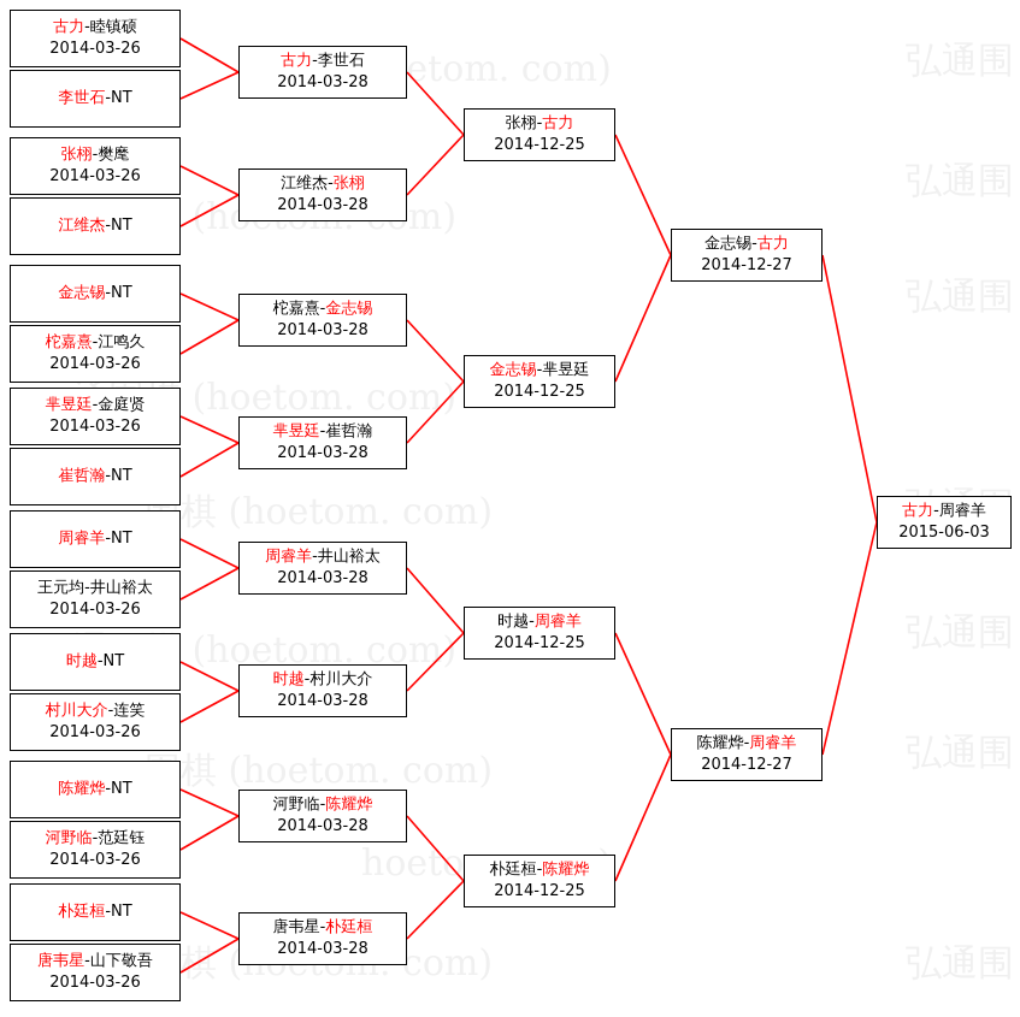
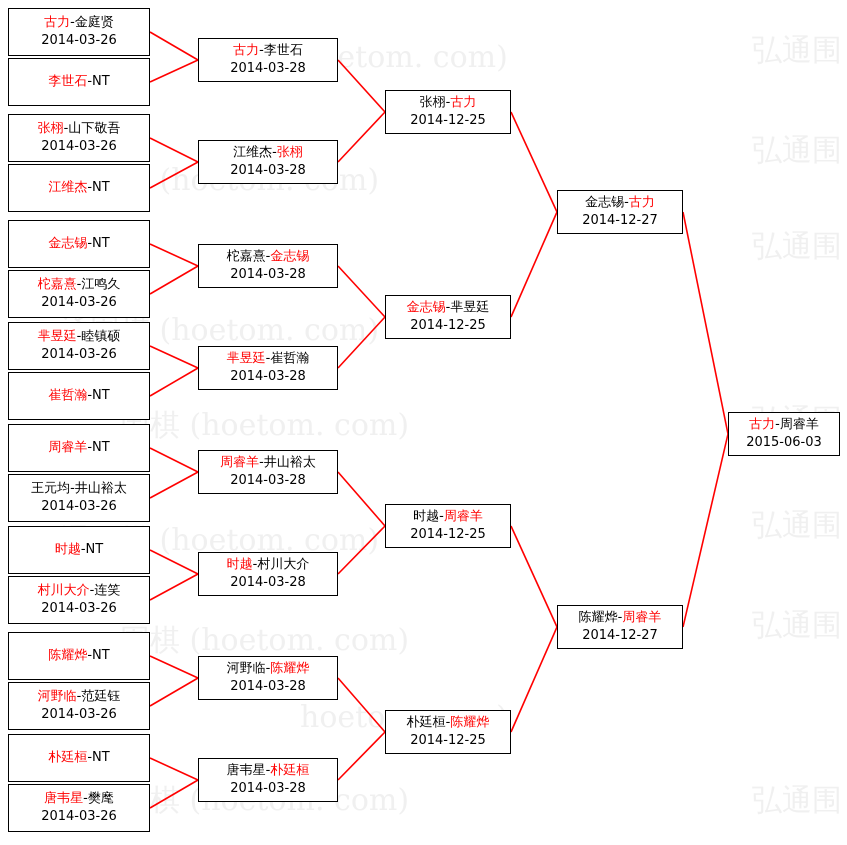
  etom. com)
  (hoetom. com
  (hoetom. com)
  棋 (hoetom. com)
- 古力-睦镇硕
+ 古力-金庭贤
  2014-03-26
  李世石-NT
- 张栩-樊麾
+ 张栩-山下敬吾
  2014-03-26
  江维杰-NT
  金志锡-NT
  柁嘉熹-江鸣久
  2014-03-26
- 芈昱廷-金庭贤
+ 芈昱廷-睦镇硕
  2014-03-26
  崔哲瀚-NT
  周睿羊-NT
  王元均-井山裕太
  2014-03-26
  时越-NT
  村川大介-连笑
  2014-03-26
  陈耀烨-NT
  河野临-范廷钰
  2014-03-26
  朴廷桓-NT
- 唐韦星-山下敬吾
+ 唐韦星-樊麾
  2014-03-26
  古力-李世石
  2014-03-28
  江维杰-张栩
  2014-03-28
  柁嘉熹-金志锡
  2014-03-28
  芈昱廷-崔哲瀚
  2014-03-28
  周睿羊-井山裕太
  2014-03-28
  时越-村川大介
  2014-03-28
  河野临-陈耀烨
  2014-03-28
  唐韦星-朴廷桓
  2014-03-28
  张栩-古力
  2014-12-25
  金志锡-芈昱廷
  2014-12-25
  时越-周睿羊
  2014-12-25
  朴廷桓-陈耀烨
  2014-12-25
  金志锡-古力
  2014-12-27
  陈耀烨-周睿羊
  2014-12-27
  古力-周睿羊
  2015-06-03
